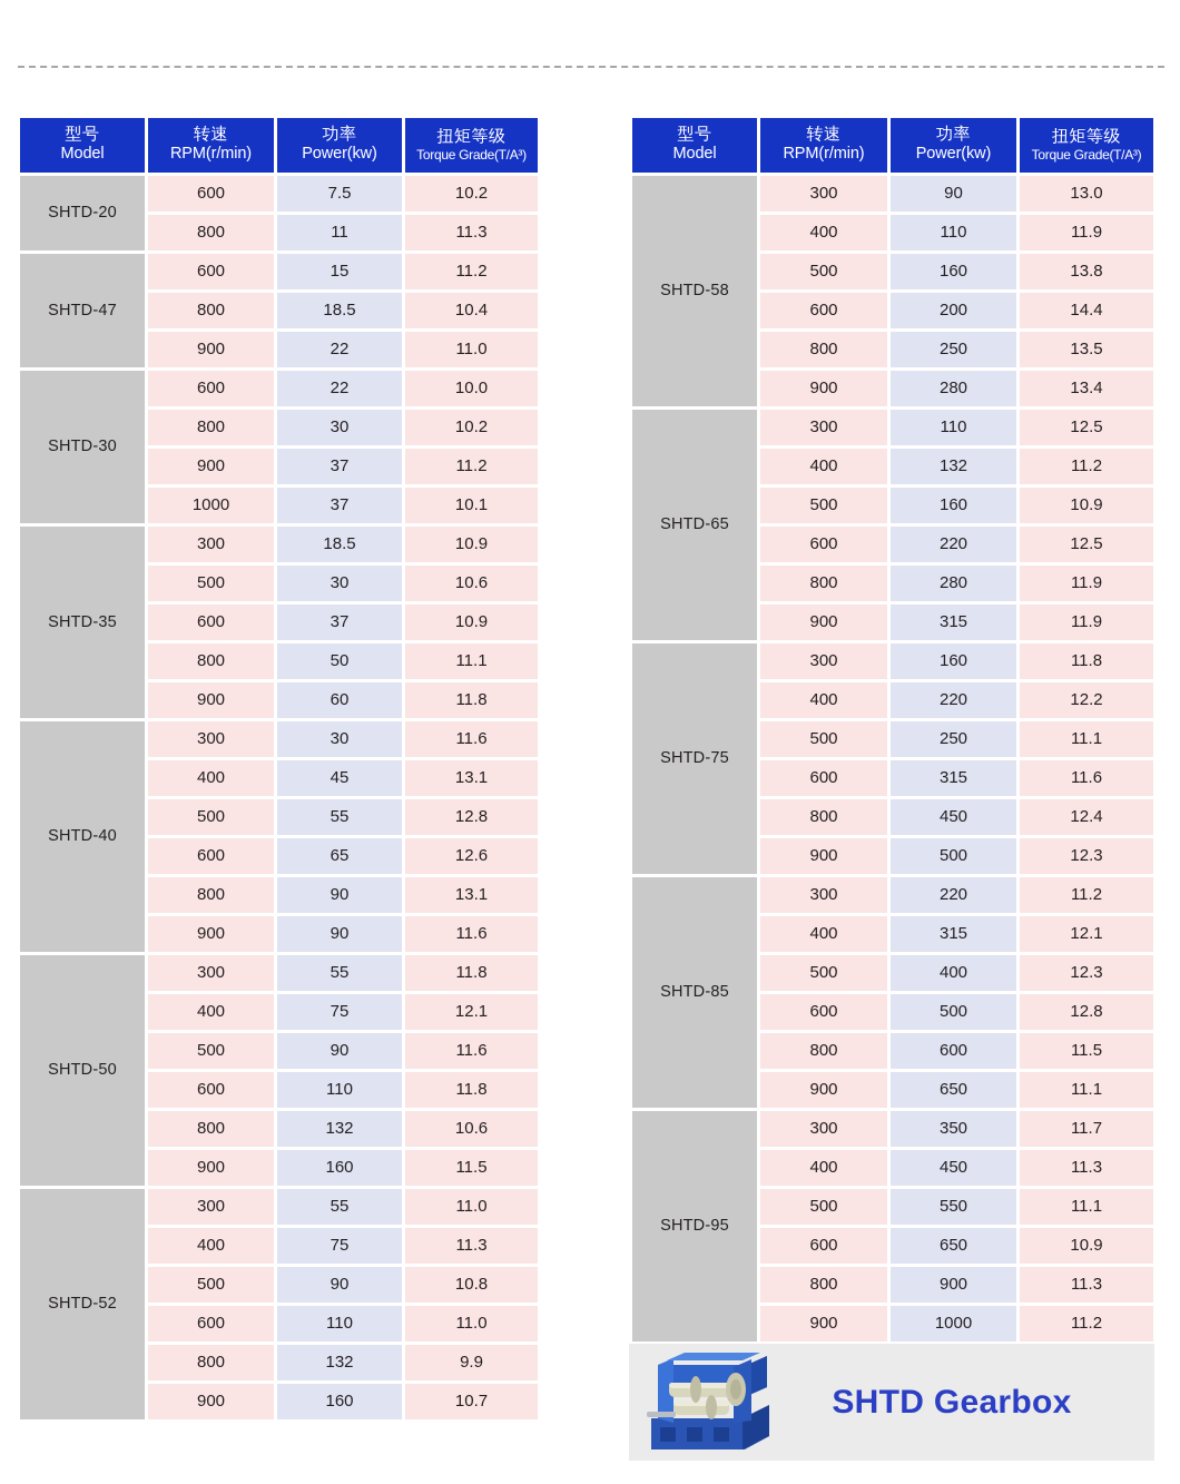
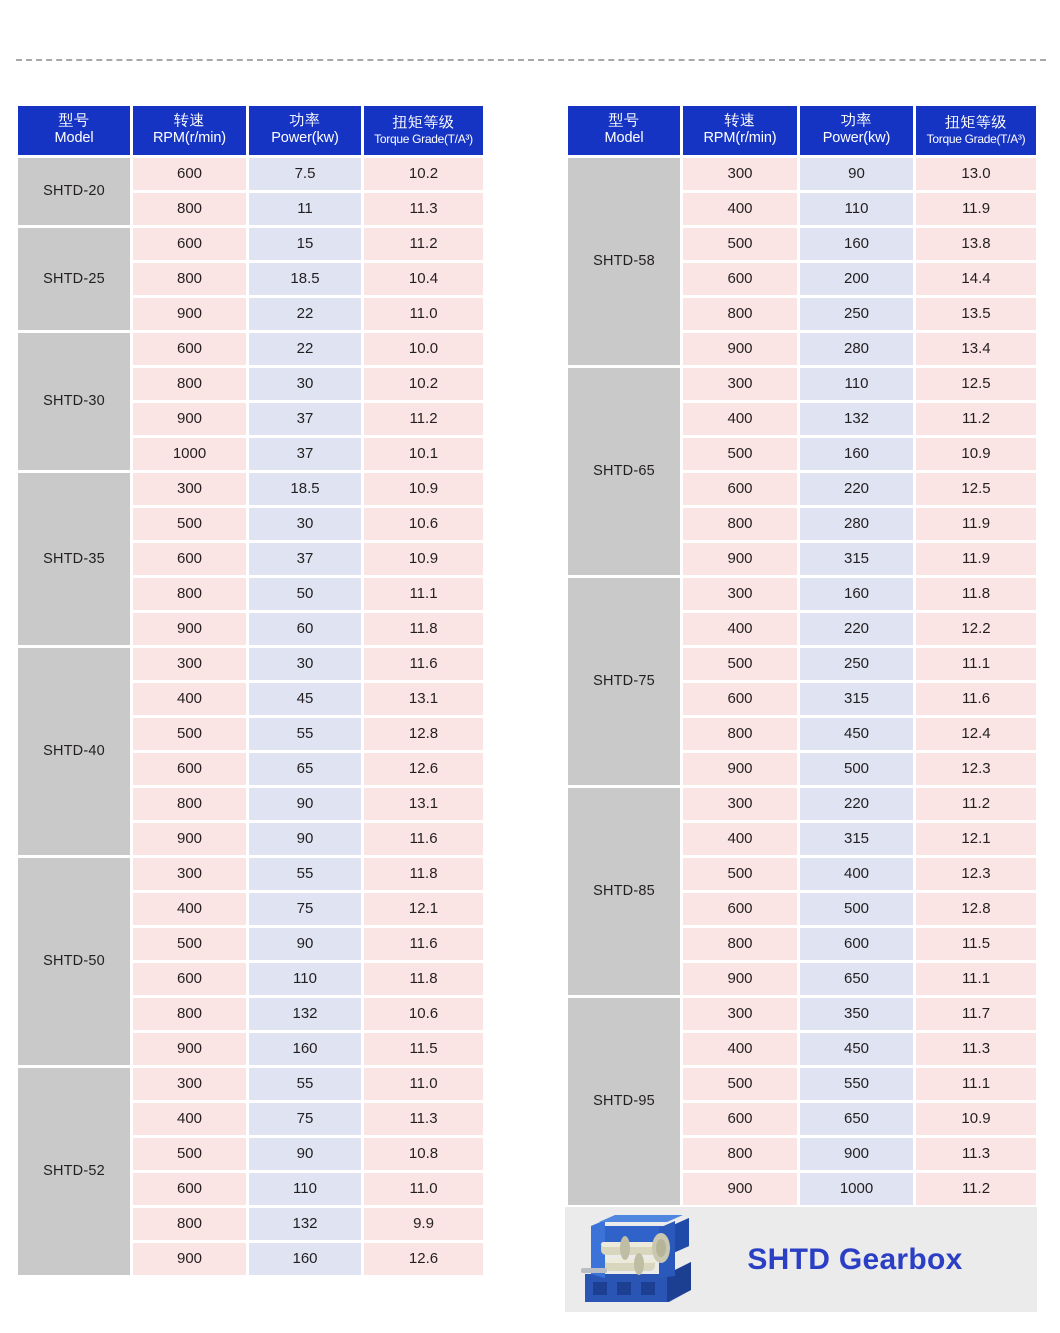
  型号 Model	转速 RPM(r/min)	功率 Power(kw)	扭矩等级 Torque Grade(T/A³)
  SHTD-20	600	7.5	10.2
  800	11	11.3
- SHTD-47	600	15	11.2
+ SHTD-25	600	15	11.2
  800	18.5	10.4
  900	22	11.0
  SHTD-30	600	22	10.0
  800	30	10.2
  900	37	11.2
  1000	37	10.1
  SHTD-35	300	18.5	10.9
  500	30	10.6
  600	37	10.9
  800	50	11.1
  900	60	11.8
  SHTD-40	300	30	11.6
  400	45	13.1
  500	55	12.8
  600	65	12.6
  800	90	13.1
  900	90	11.6
  SHTD-50	300	55	11.8
  400	75	12.1
  500	90	11.6
  600	110	11.8
  800	132	10.6
  900	160	11.5
  SHTD-52	300	55	11.0
  400	75	11.3
  500	90	10.8
  600	110	11.0
  800	132	9.9
- 900	160	10.7
+ 900	160	12.6
  型号 Model	转速 RPM(r/min)	功率 Power(kw)	扭矩等级 Torque Grade(T/A³)
  SHTD-58	300	90	13.0
  400	110	11.9
  500	160	13.8
  600	200	14.4
  800	250	13.5
  900	280	13.4
  SHTD-65	300	110	12.5
  400	132	11.2
  500	160	10.9
  600	220	12.5
  800	280	11.9
  900	315	11.9
  SHTD-75	300	160	11.8
  400	220	12.2
  500	250	11.1
  600	315	11.6
  800	450	12.4
  900	500	12.3
  SHTD-85	300	220	11.2
  400	315	12.1
  500	400	12.3
  600	500	12.8
  800	600	11.5
  900	650	11.1
  SHTD-95	300	350	11.7
  400	450	11.3
  500	550	11.1
  600	650	10.9
  800	900	11.3
  900	1000	11.2
  SHTD Gearbox
